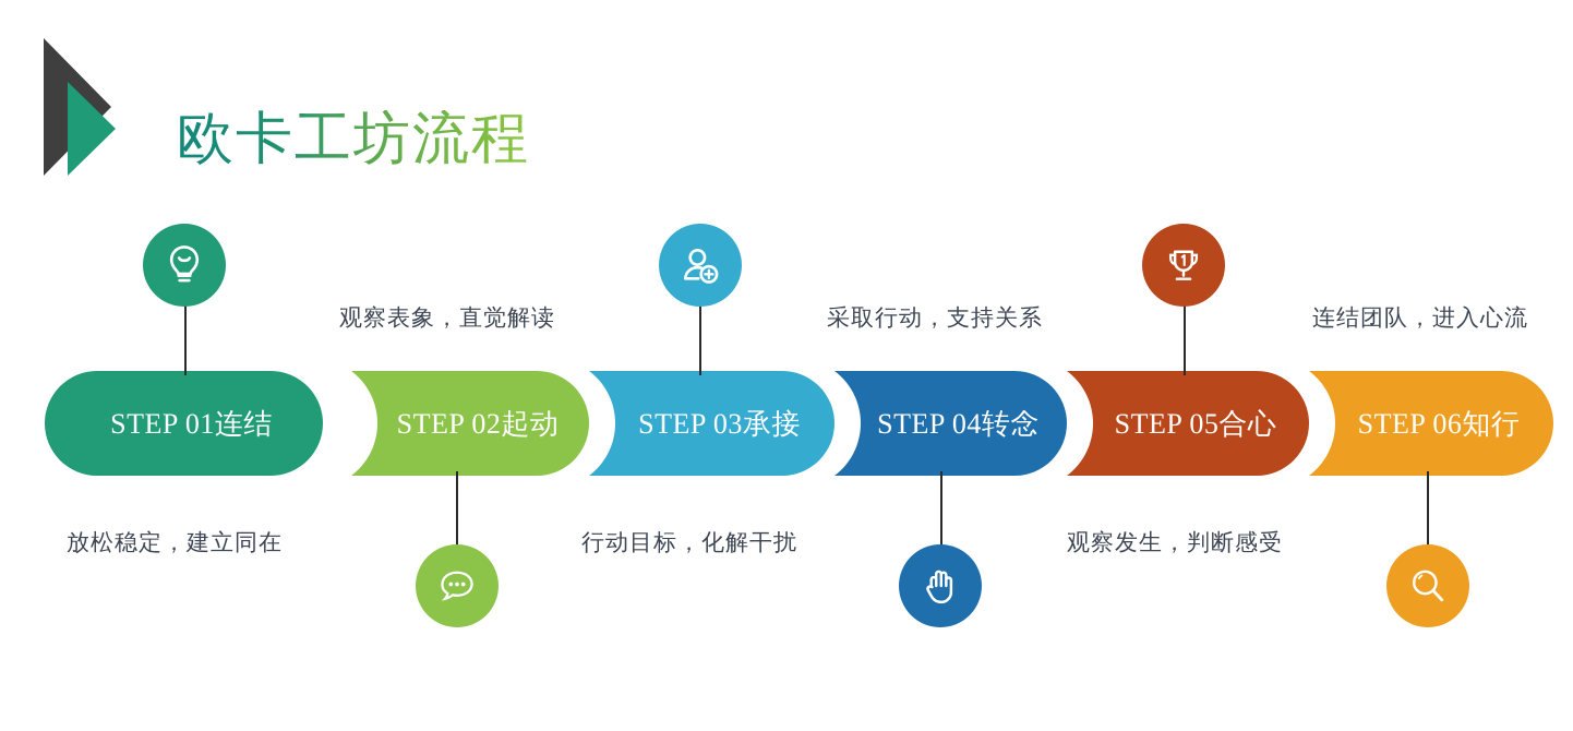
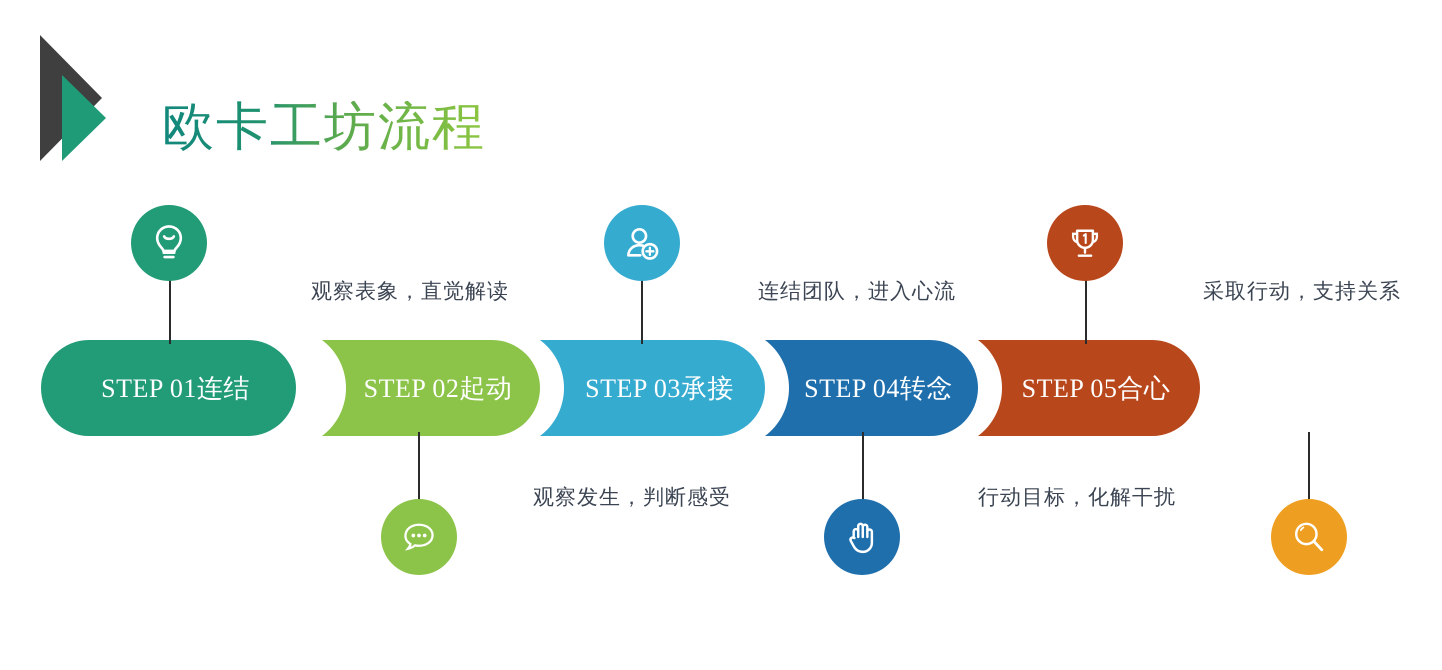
  欧卡工坊流程
  STEP 01连结
- 放松稳定，建立同在
  STEP 02起动
  观察表象，直觉解读
  STEP 03承接
- 行动目标，化解干扰
+ 观察发生，判断感受
  STEP 04转念
- 采取行动，支持关系
+ 连结团队，进入心流
  STEP 05合心
- 观察发生，判断感受
+ 行动目标，化解干扰
- STEP 06知行
- 连结团队，进入心流
+ 采取行动，支持关系
